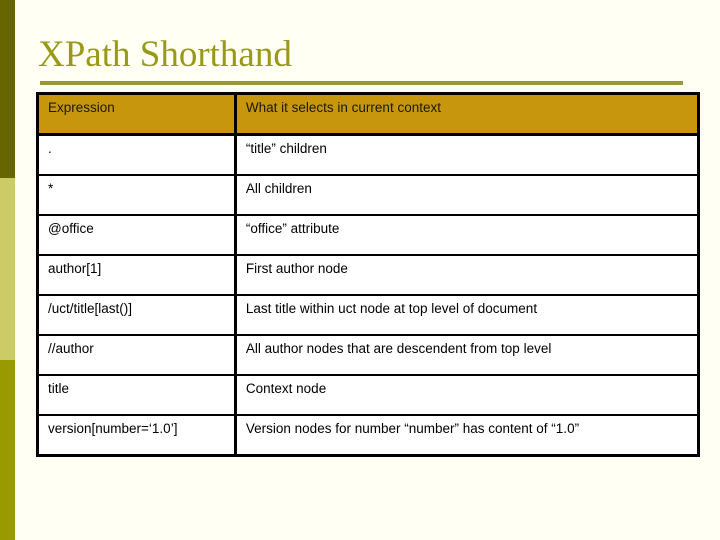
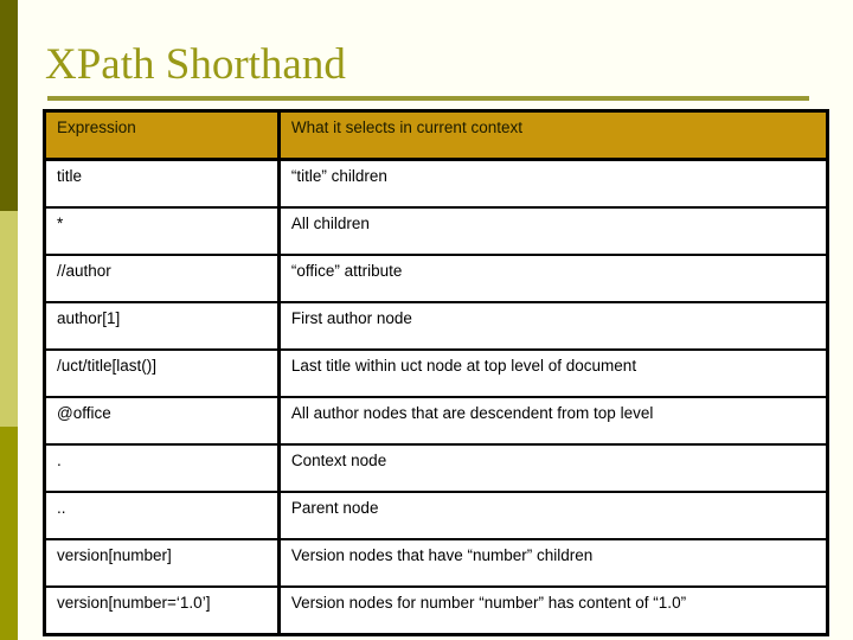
  XPath Shorthand
  Expression	What it selects in current context
- .	“title” children
+ title	“title” children
  *	All children
- @office	“office” attribute
+ //author	“office” attribute
  author[1]	First author node
  /uct/title[last()]	Last title within uct node at top level of document
- //author	All author nodes that are descendent from top level
+ @office	All author nodes that are descendent from top level
- title	Context node
+ .	Context node
+ ..	Parent node
+ version[number]	Version nodes that have “number” children
  version[number=‘1.0’]	Version nodes for number “number” has content of “1.0”
